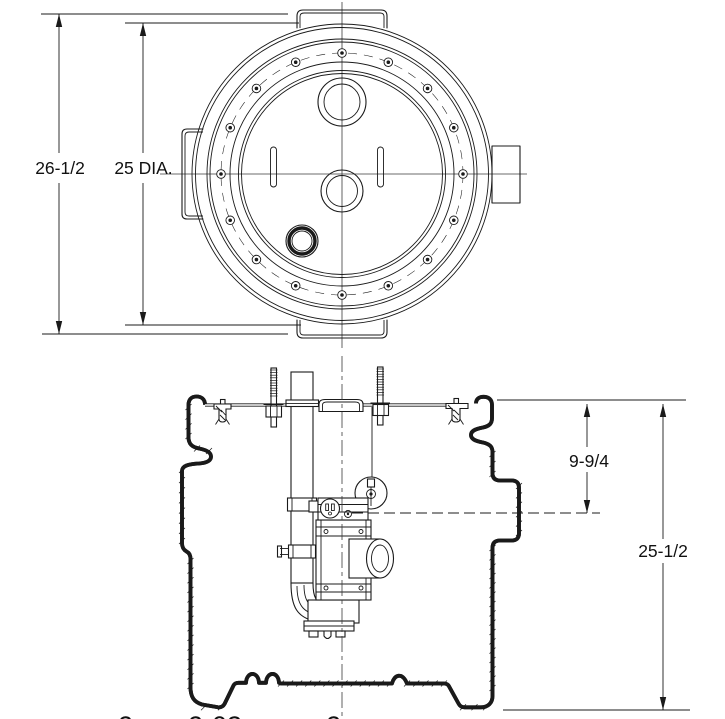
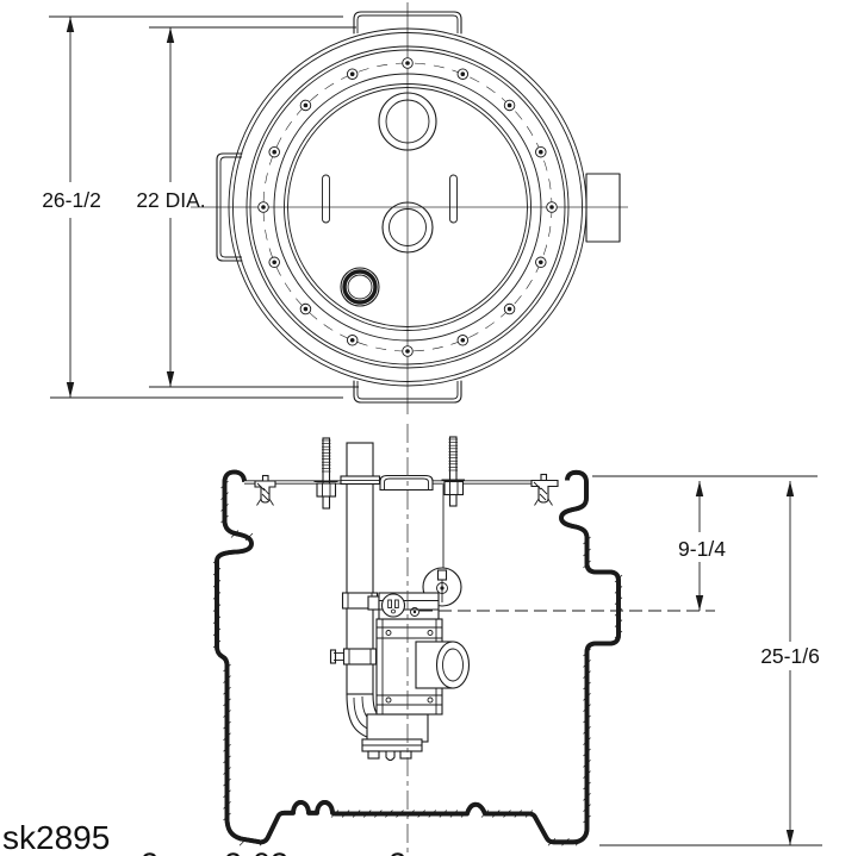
  26-1/2
- 25 DIA.
+ 22 DIA.
- 9-9/4
+ 9-1/4
- 25-1/2
+ 25-1/6
+ sk2895
